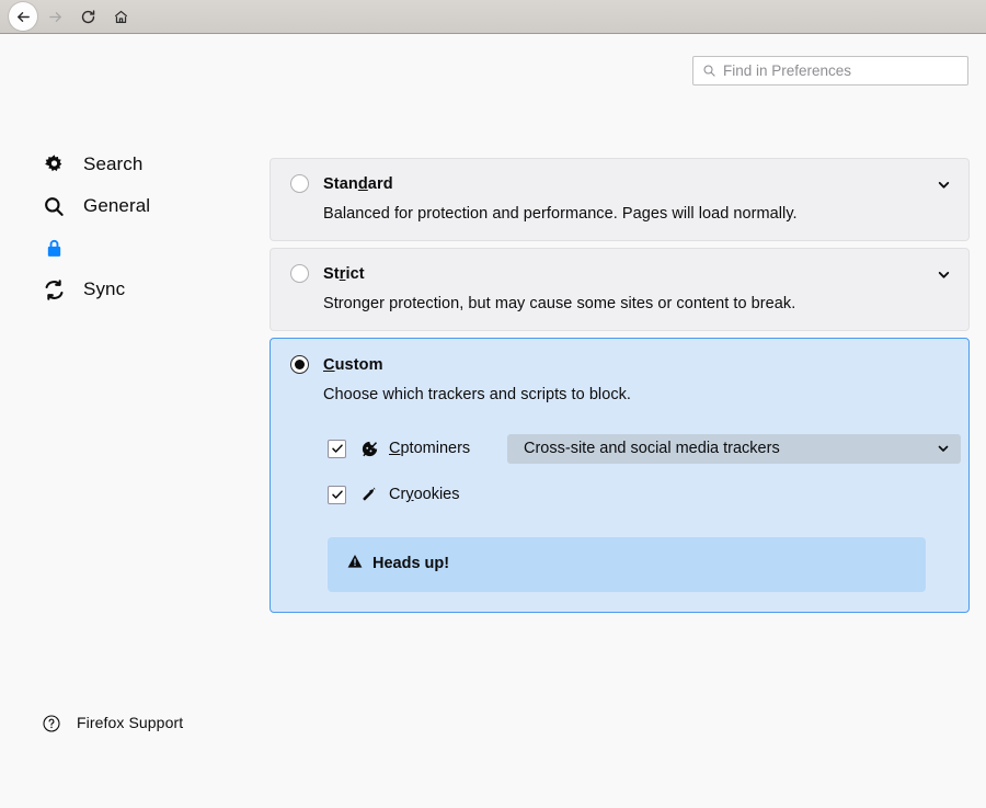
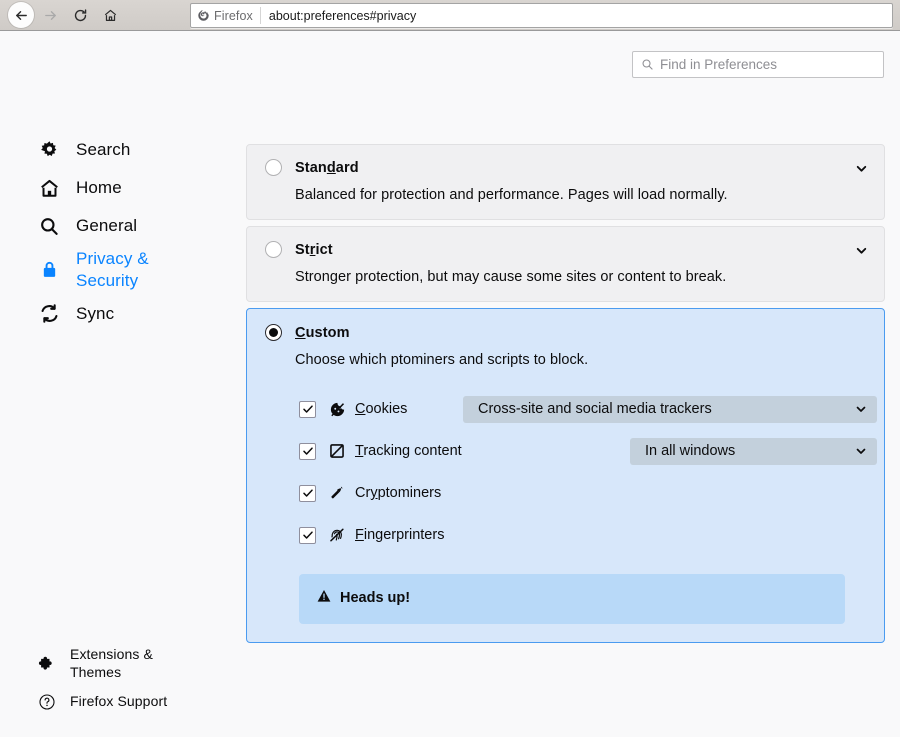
+ Firefox
+ about:preferences#privacy
  Find in Preferences
  Search
+ Home
  General
+ Privacy & Security
  Sync
+ Extensions & Themes
  Firefox Support
  Standard
  Balanced for protection and performance. Pages will load normally.
  Strict
  Stronger protection, but may cause some sites or content to break.
  Custom
- Choose which trackers and scripts to block.
+ Choose which ptominers and scripts to block.
- Cptominers
+ Cookies
  Cross-site and social media trackers
+ Tracking content
+ In all windows
- Cryookies
+ Cryptominers
+ Fingerprinters
  Heads up!
